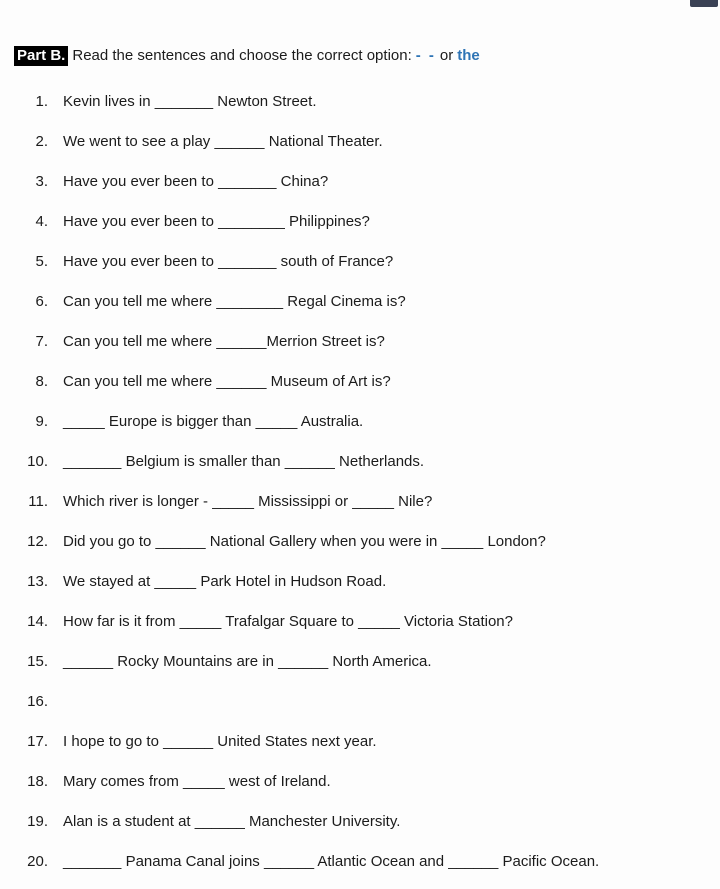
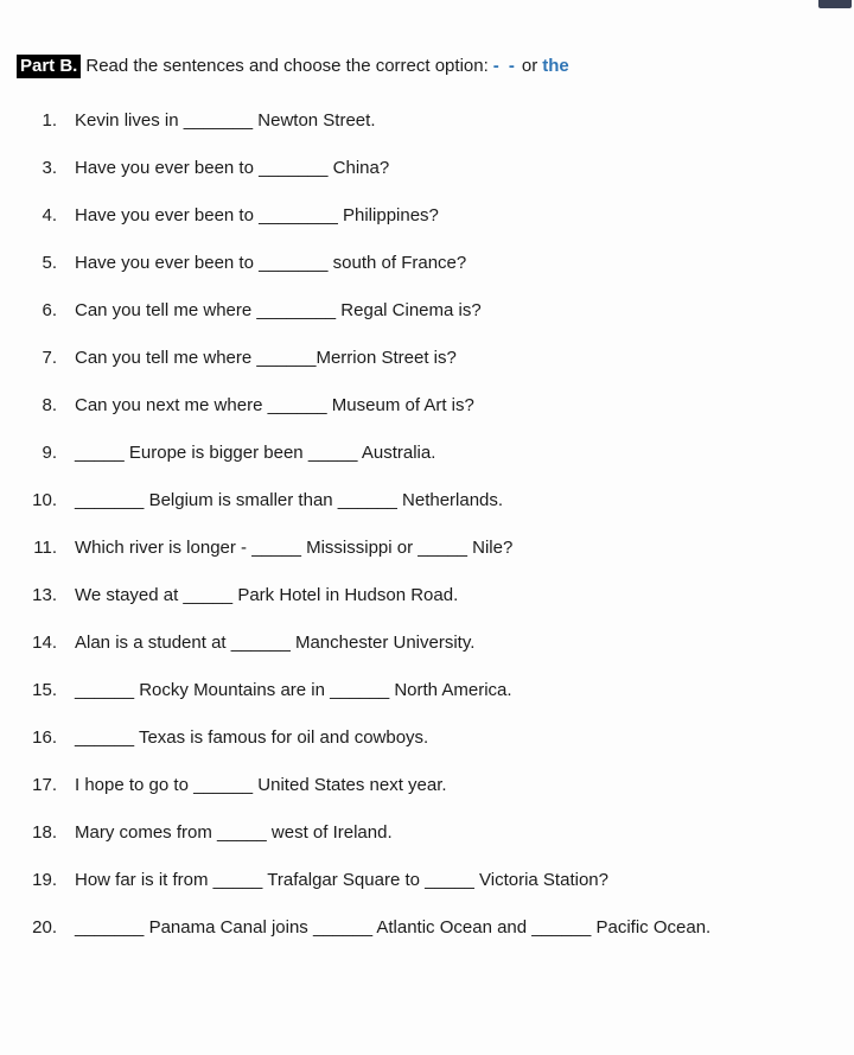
  Part B. Read the sentences and choose the correct option: - - or the
  1.
  Kevin lives in _______ Newton Street.
- 2.
- We went to see a play ______ National Theater.
  3.
  Have you ever been to _______ China?
  4.
  Have you ever been to ________ Philippines?
  5.
  Have you ever been to _______ south of France?
  6.
  Can you tell me where ________ Regal Cinema is?
  7.
  Can you tell me where ______Merrion Street is?
  8.
- Can you tell me where ______ Museum of Art is?
+ Can you next me where ______ Museum of Art is?
  9.
- _____ Europe is bigger than _____ Australia.
+ _____ Europe is bigger been _____ Australia.
  10.
  _______ Belgium is smaller than ______ Netherlands.
  11.
  Which river is longer - _____ Mississippi or _____ Nile?
- 12.
- Did you go to ______ National Gallery when you were in _____ London?
  13.
  We stayed at _____ Park Hotel in Hudson Road.
  14.
- How far is it from _____ Trafalgar Square to _____ Victoria Station?
+ Alan is a student at ______ Manchester University.
  15.
  ______ Rocky Mountains are in ______ North America.
  16.
+ ______ Texas is famous for oil and cowboys.
  17.
  I hope to go to ______ United States next year.
  18.
  Mary comes from _____ west of Ireland.
  19.
- Alan is a student at ______ Manchester University.
+ How far is it from _____ Trafalgar Square to _____ Victoria Station?
  20.
  _______ Panama Canal joins ______ Atlantic Ocean and ______ Pacific Ocean.
